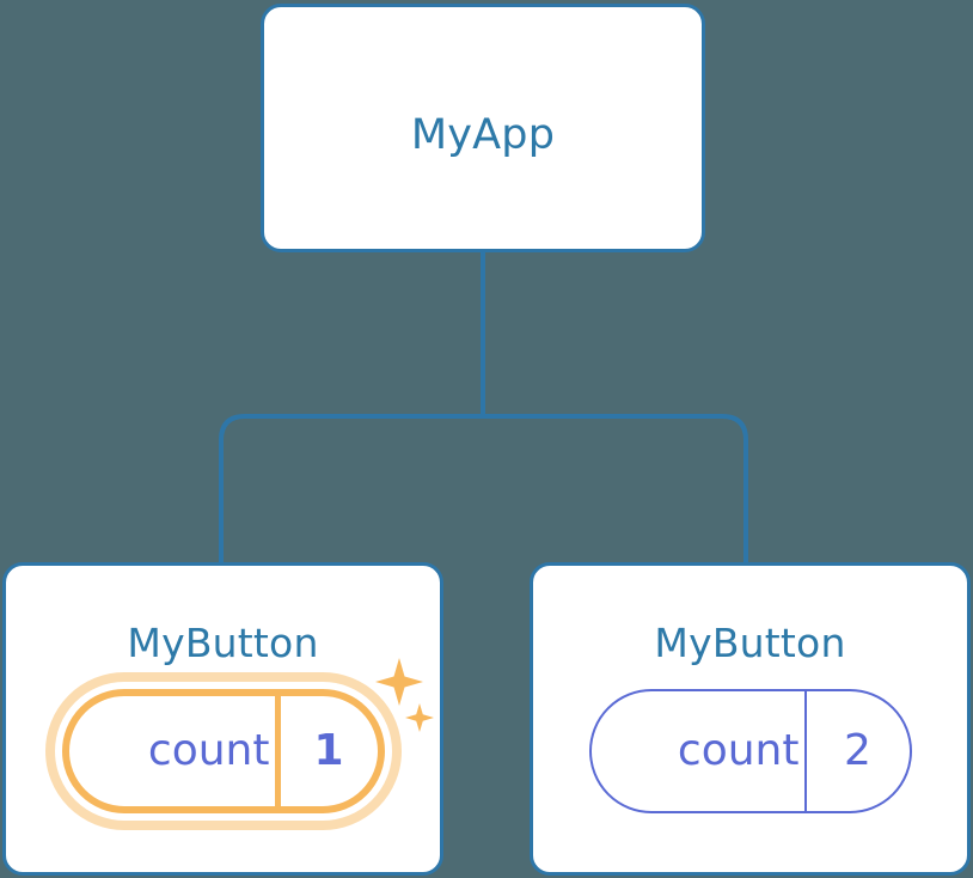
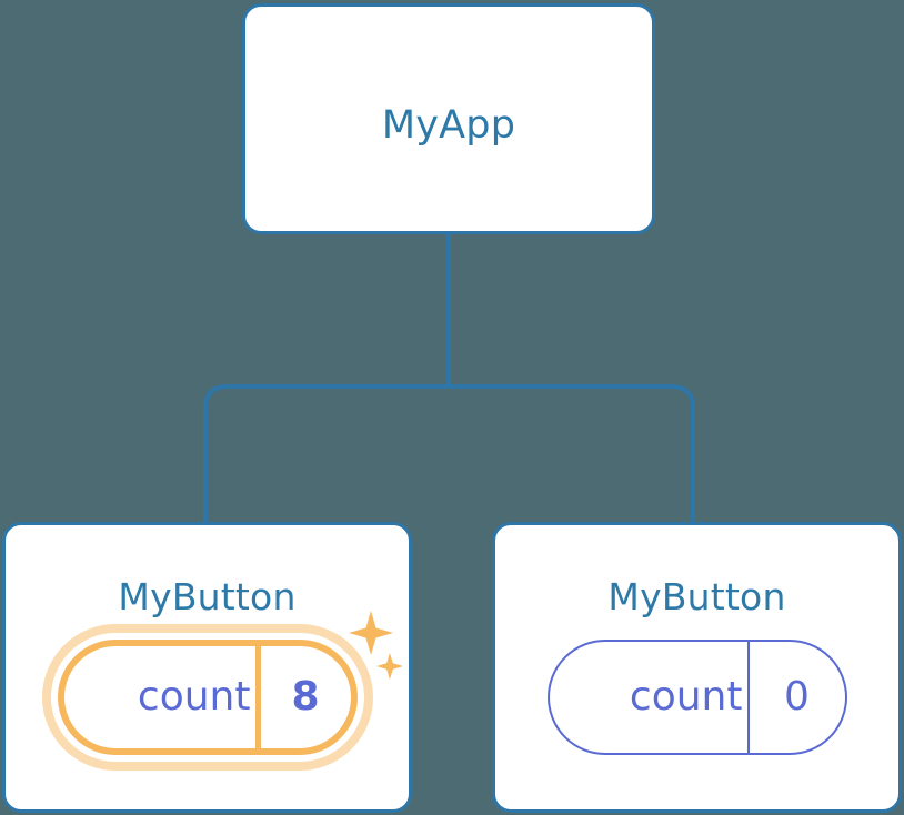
  MyApp
  MyButton
  count
- 1
+ 8
  MyButton
  count
- 2
+ 0
